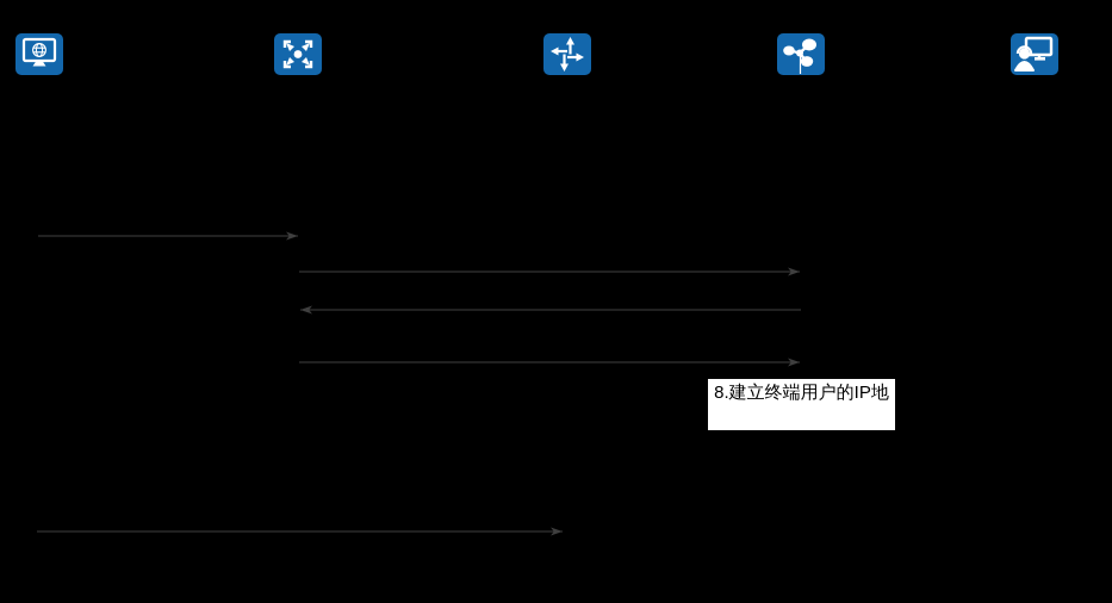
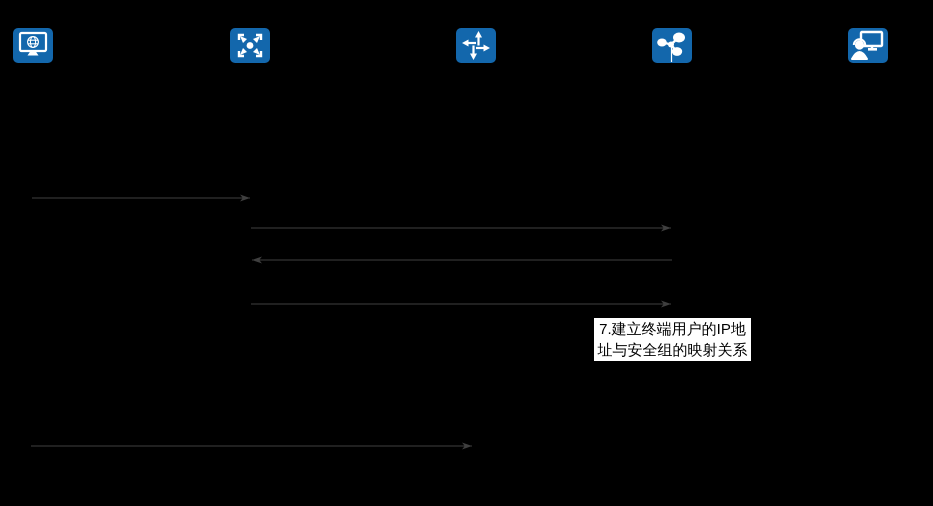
- 8.建立终端用户的IP地
+ 7.建立终端用户的IP地
+ 址与安全组的映射关系
